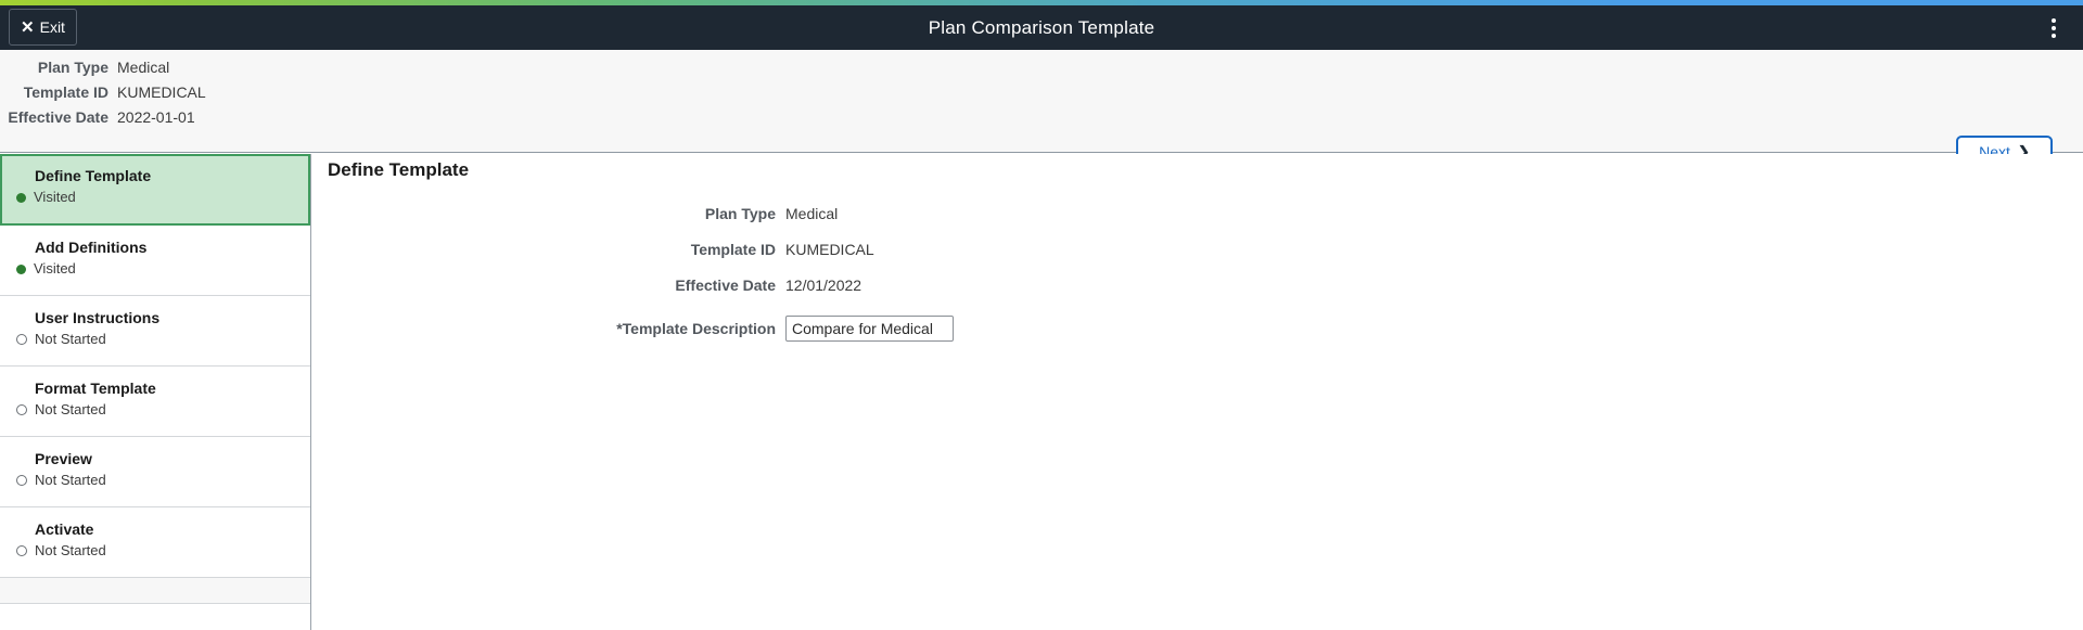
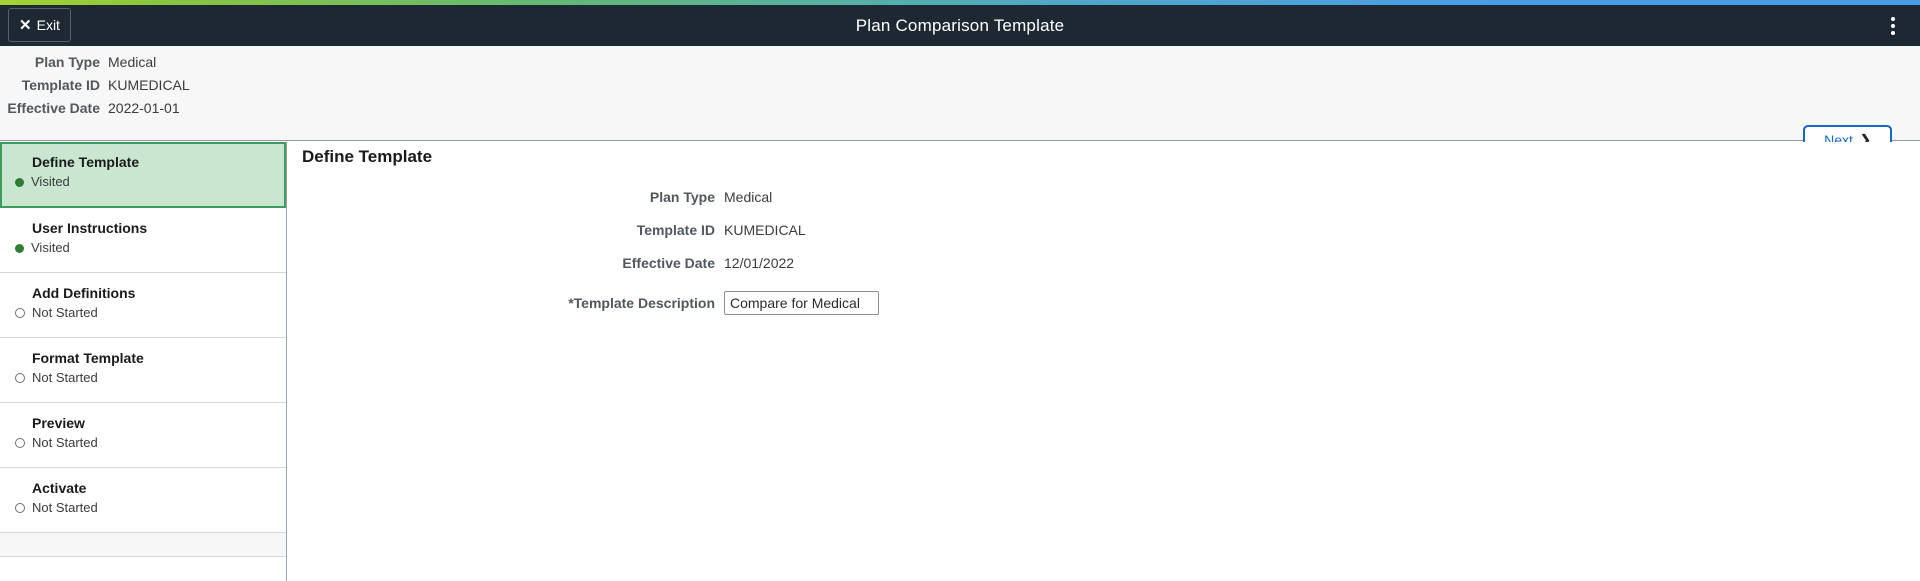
  Plan Comparison Template
  ✕
  Exit
  Plan Type
  Medical
  Template ID
  KUMEDICAL
  Effective Date
  2022-01-01
  Next
  ❯
  Define Template
  Visited
- Add Definitions
+ User Instructions
  Visited
- User Instructions
+ Add Definitions
  Not Started
  Format Template
  Not Started
  Preview
  Not Started
  Activate
  Not Started
  Define Template
  Plan Type
  Medical
  Template ID
  KUMEDICAL
  Effective Date
  12/01/2022
  *Template Description
  Compare for Medical
